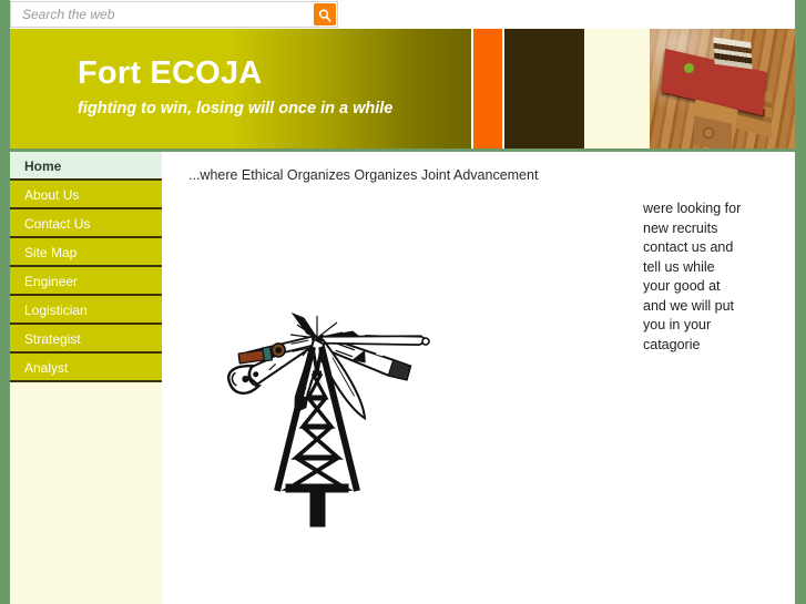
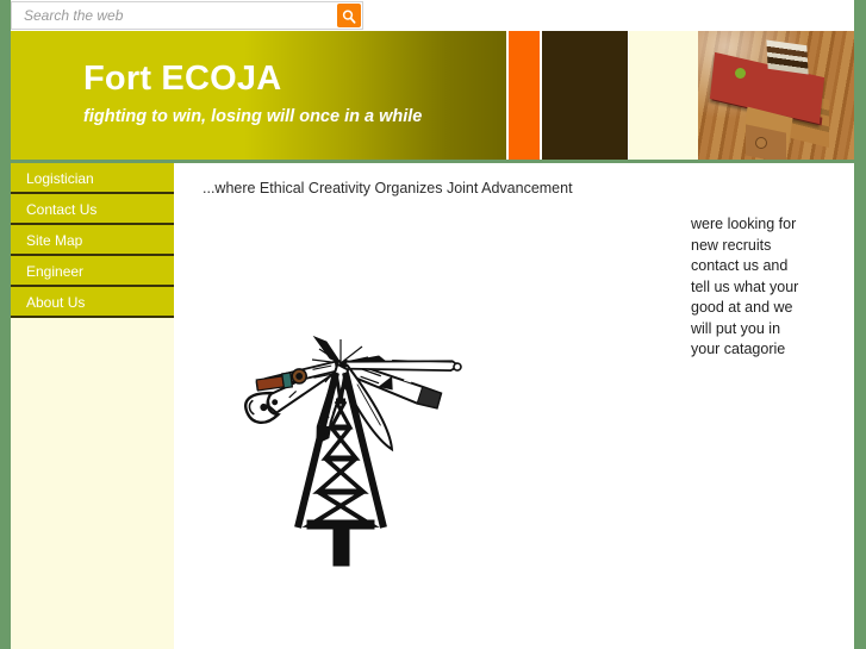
  Search the web
  Fort ECOJA
  fighting to win, losing will once in a while
- Home
- About Us
+ Logistician
  Contact Us
  Site Map
  Engineer
- Logistician
+ About Us
- Strategist
- Analyst
- ...where Ethical Organizes Organizes Joint Advancement
+ ...where Ethical Creativity Organizes Joint Advancement
- were looking for new recruits contact us and tell us while your good at and we will put you in your catagorie
+ were looking for new recruits contact us and tell us what your good at and we will put you in your catagorie
